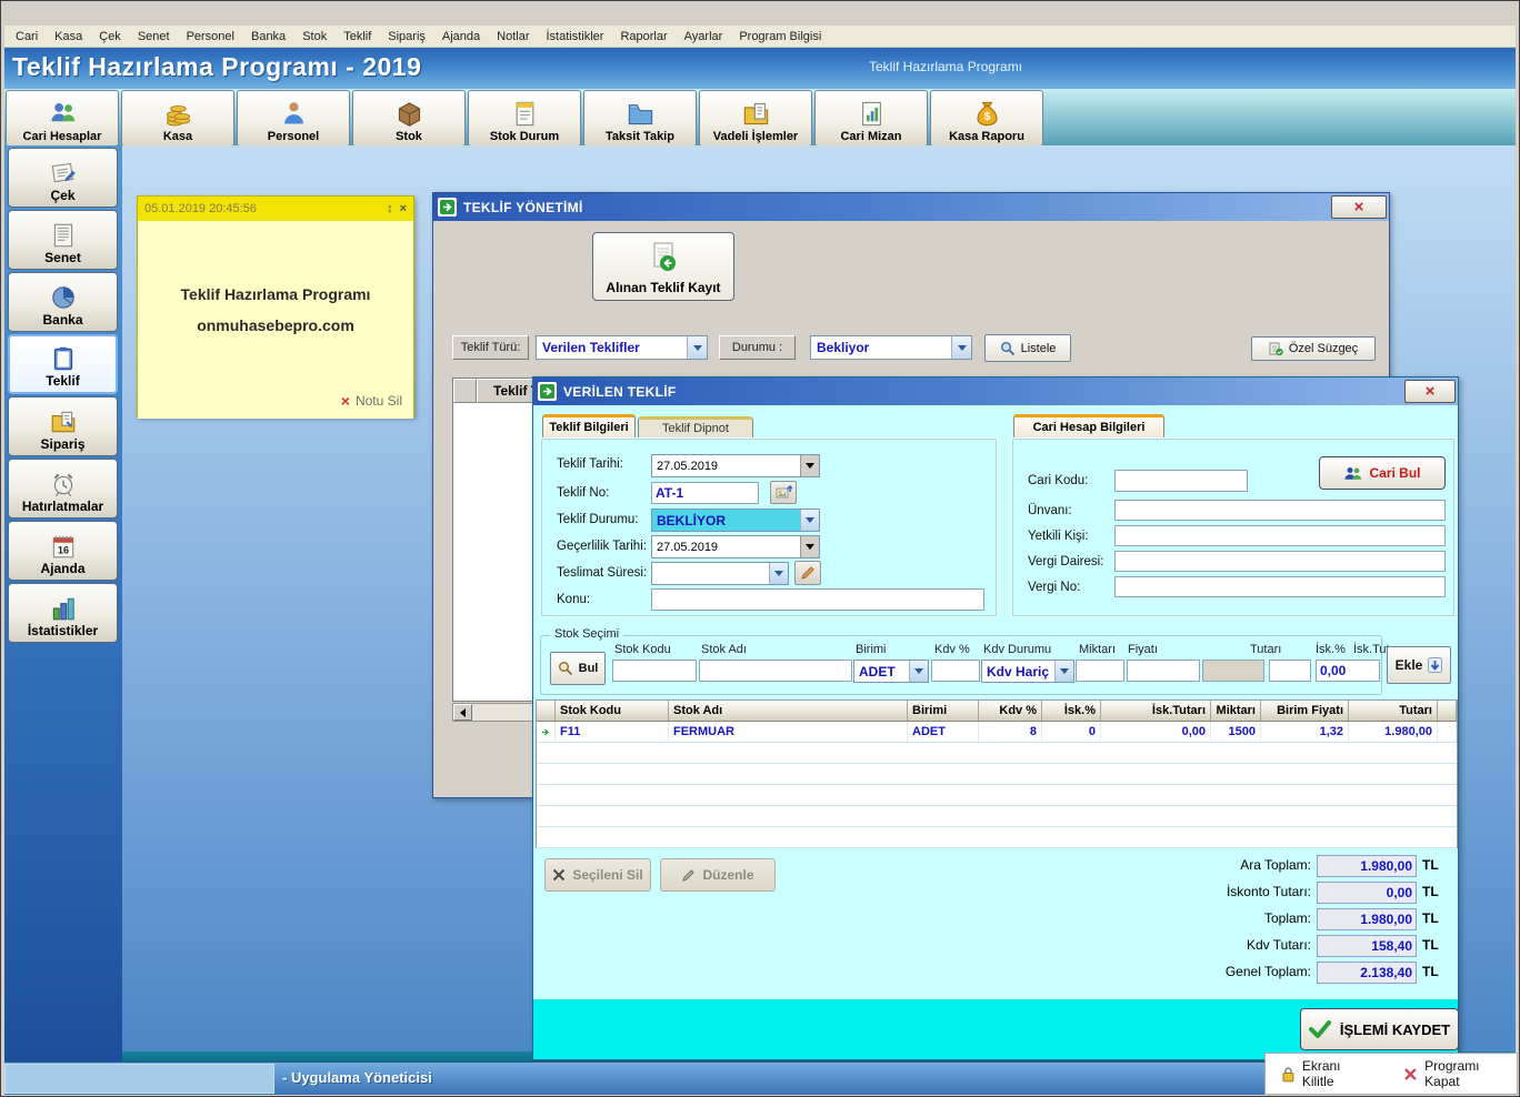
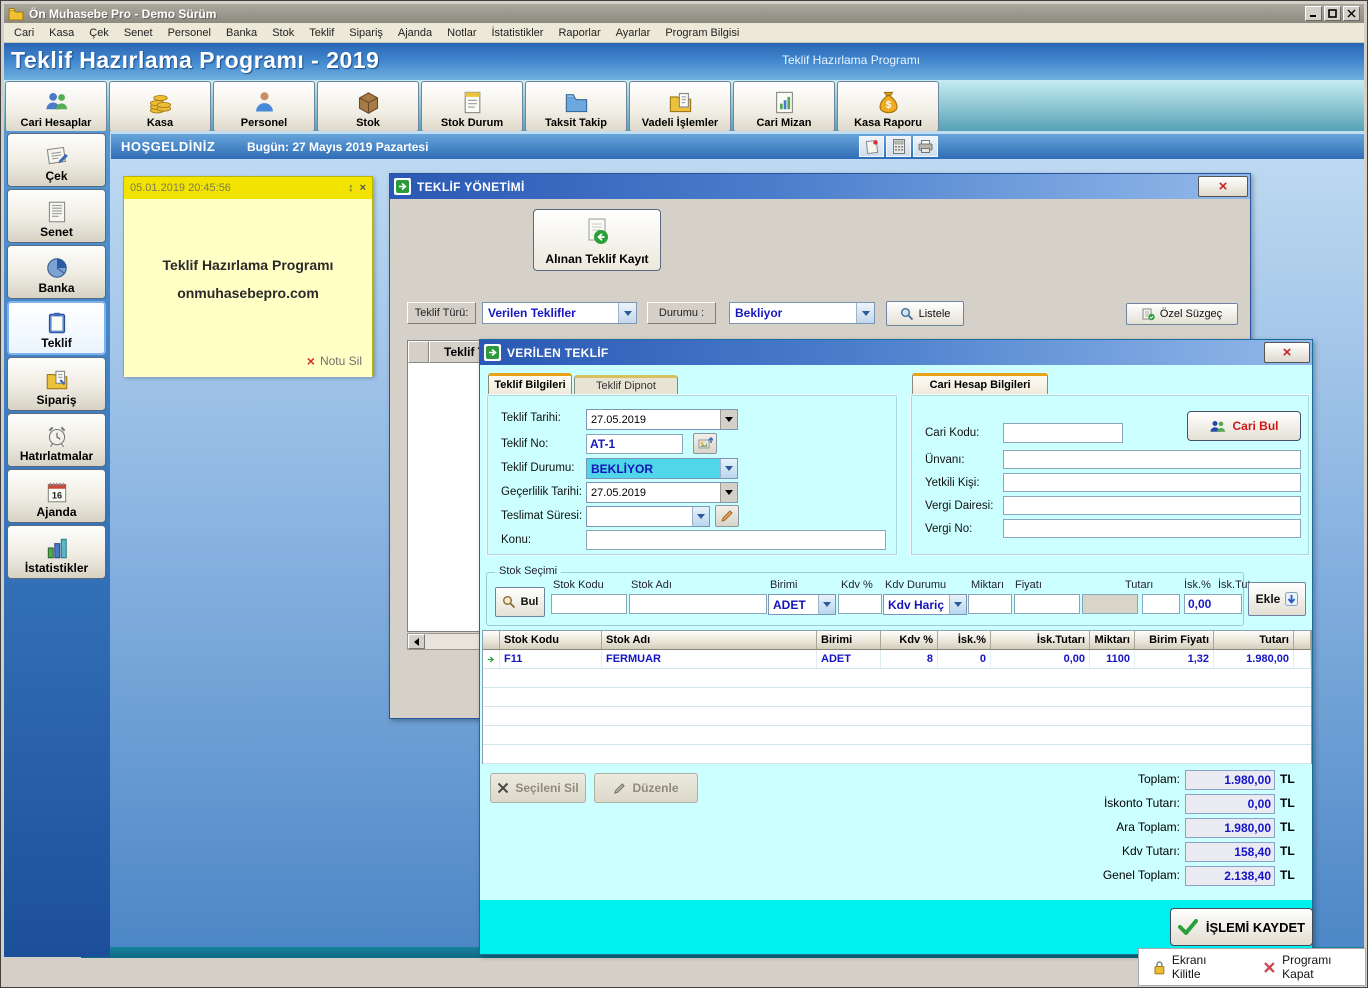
+ Ön Muhasebe Pro - Demo Sürüm
  Cari
  Kasa
  Çek
  Senet
  Personel
  Banka
  Stok
  Teklif
  Sipariş
  Ajanda
  Notlar
  İstatistikler
  Raporlar
  Ayarlar
  Program Bilgisi
  Teklif Hazırlama Programı - 2019
  Teklif Hazırlama Programı
  Cari Hesaplar
  Kasa
  Personel
  Stok
  Stok Durum
  Taksit Takip
  Vadeli İşlemler
  Cari Mizan
  $
  Kasa Raporu
+ HOŞGELDİNİZ
+ Bugün: 27 Mayıs 2019 Pazartesi
  Çek
  Senet
  Banka
  Teklif
  Sipariş
  Hatırlatmalar
  16
  Ajanda
  İstatistikler
  05.01.2019 20:45:56
  ↕
  ×
  Teklif Hazırlama Programı
  onmuhasebepro.com
  ×
  Notu Sil
  TEKLİF YÖNETİMİ
  ×
  Alınan Teklif Kayıt
  Teklif Türü:
  Verilen Teklifler
  Durumu :
  Bekliyor
  Listele
  Özel Süzgeç
  Teklif
  VERİLEN TEKLİF
  ×
  Teklif Bilgileri
  Teklif Dipnot
  Teklif Tarihi:
  27.05.2019
  Teklif No:
  AT-1
  Teklif Durumu:
  BEKLİYOR
  Geçerlilik Tarihi:
  27.05.2019
  Teslimat Süresi:
  Konu:
  Cari Hesap Bilgileri
  Cari Kodu:
  Cari Bul
  Ünvanı:
  Yetkili Kişi:
  Vergi Dairesi:
  Vergi No:
  Stok Seçimi
  Bul
  Stok Kodu
  Stok Adı
  Birimi
  ADET
  Kdv %
  Kdv Durumu
  Kdv Hariç
  Miktarı
  Fiyatı
  Tutarı
  İsk.%
  0,00
  Ekle
  Stok Kodu
  Stok Adı
  Birimi
  Kdv %
  İsk.%
  İsk.Tutarı
  Miktarı
  Birim Fiyatı
  Tutarı
  F11
  FERMUAR
  ADET
  8
  0
  0,00
- 1500
+ 1100
  1,32
  1.980,00
  Seçileni Sil
  Düzenle
- Ara Toplam:
+ Toplam:
  1.980,00
  TL
  İskonto Tutarı:
  0,00
  TL
- Toplam:
+ Ara Toplam:
  1.980,00
  TL
  Kdv Tutarı:
  158,40
  TL
  Genel Toplam:
  2.138,40
  TL
  İŞLEMİ KAYDET
- - Uygulama Yöneticisi
  Ekranı Kilitle
  Programı Kapat
